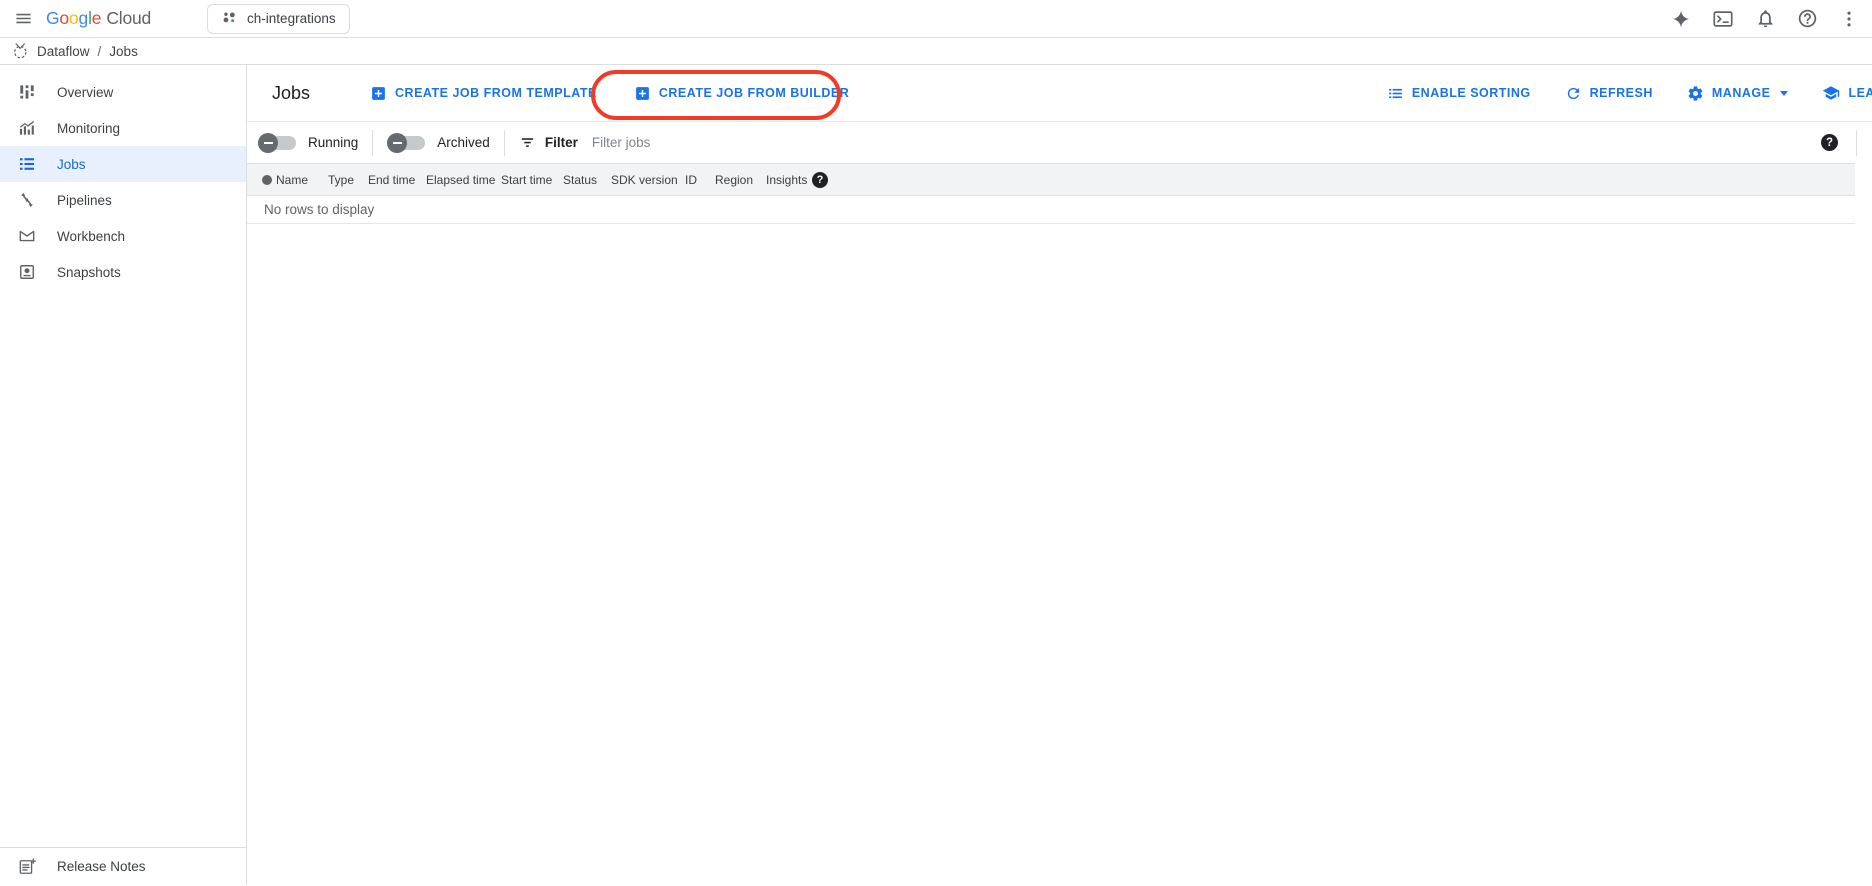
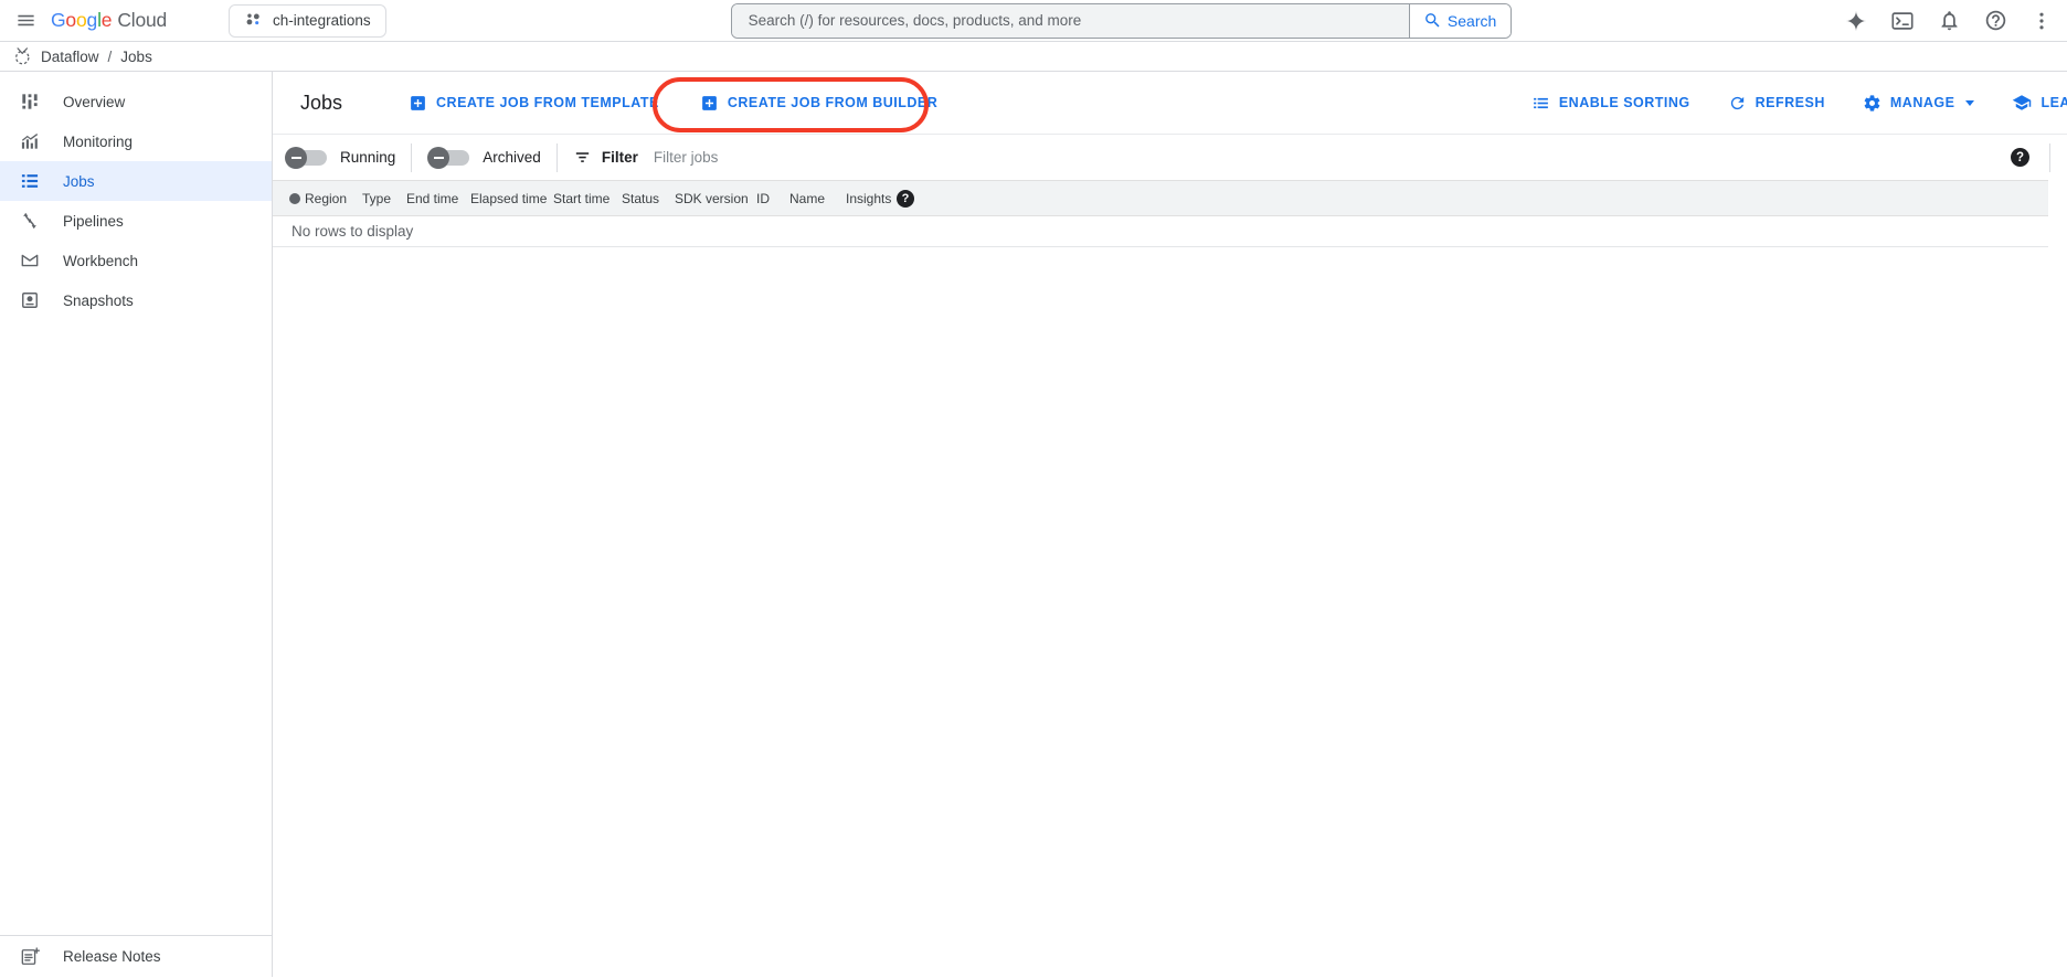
  Google
  Cloud
  ch-integrations
+ Search (/) for resources, docs, products, and more
+ Search
  Dataflow
  /
  Jobs
  Overview
  Monitoring
  Jobs
  Pipelines
  Workbench
  Snapshots
  Release Notes
  Jobs
  CREATE JOB FROM TEMPLATE
  CREATE JOB FROM BUILDER
  ENABLE SORTING
  REFRESH
  MANAGE
  Running
  Archived
  Filter
  Filter jobs
  ?
- Name
+ Region
  Type
  End time
  Elapsed time
  Start time
  Status
  SDK version
  ID
- Region
+ Name
  Insights
  ?
  No rows to display
